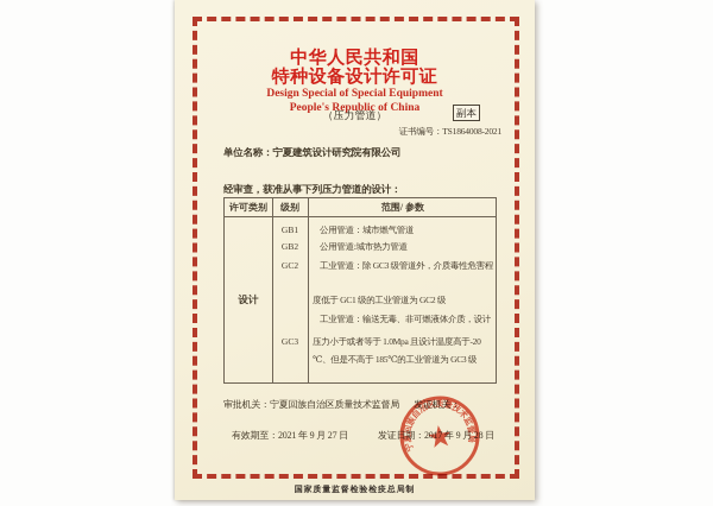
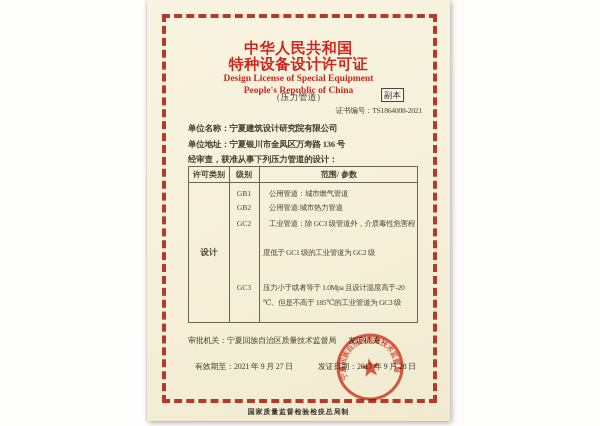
  中华人民共和国
  特种设备设计许可证
- Design Special of Special Equipment
+ Design License of Special Equipment
  People's Republic of China
  （压力管道）
  副本
  证书编号：TS1864008-2021
  单位名称：宁夏建筑设计研究院有限公司
+ 单位地址：宁夏银川市金凤区万寿路 136 号
  经审查，获准从事下列压力管道的设计：
  许可类别
  级别
  范围/ 参数
  设计
  GB1
  GB2
  GC2
  GC3
  公用管道：城市燃气管道
  公用管道:城市热力管道
  工业管道：除 GC3 级管道外，介质毒性危害程
  度低于 GC1 级的工业管道为 GC2 级
- 工业管道：输送无毒、非可燃液体介质，设计
  压力小于或者等于 1.0Mpa 且设计温度高于-20
  ℃、但是不高于 185℃的工业管道为 GC3 级
  审批机关：宁夏回族自治区质量技术监督局 发证机关：
  有效期至：2021 年 9 月 27 日
  发证日期：2017 年 9 月 28 日
